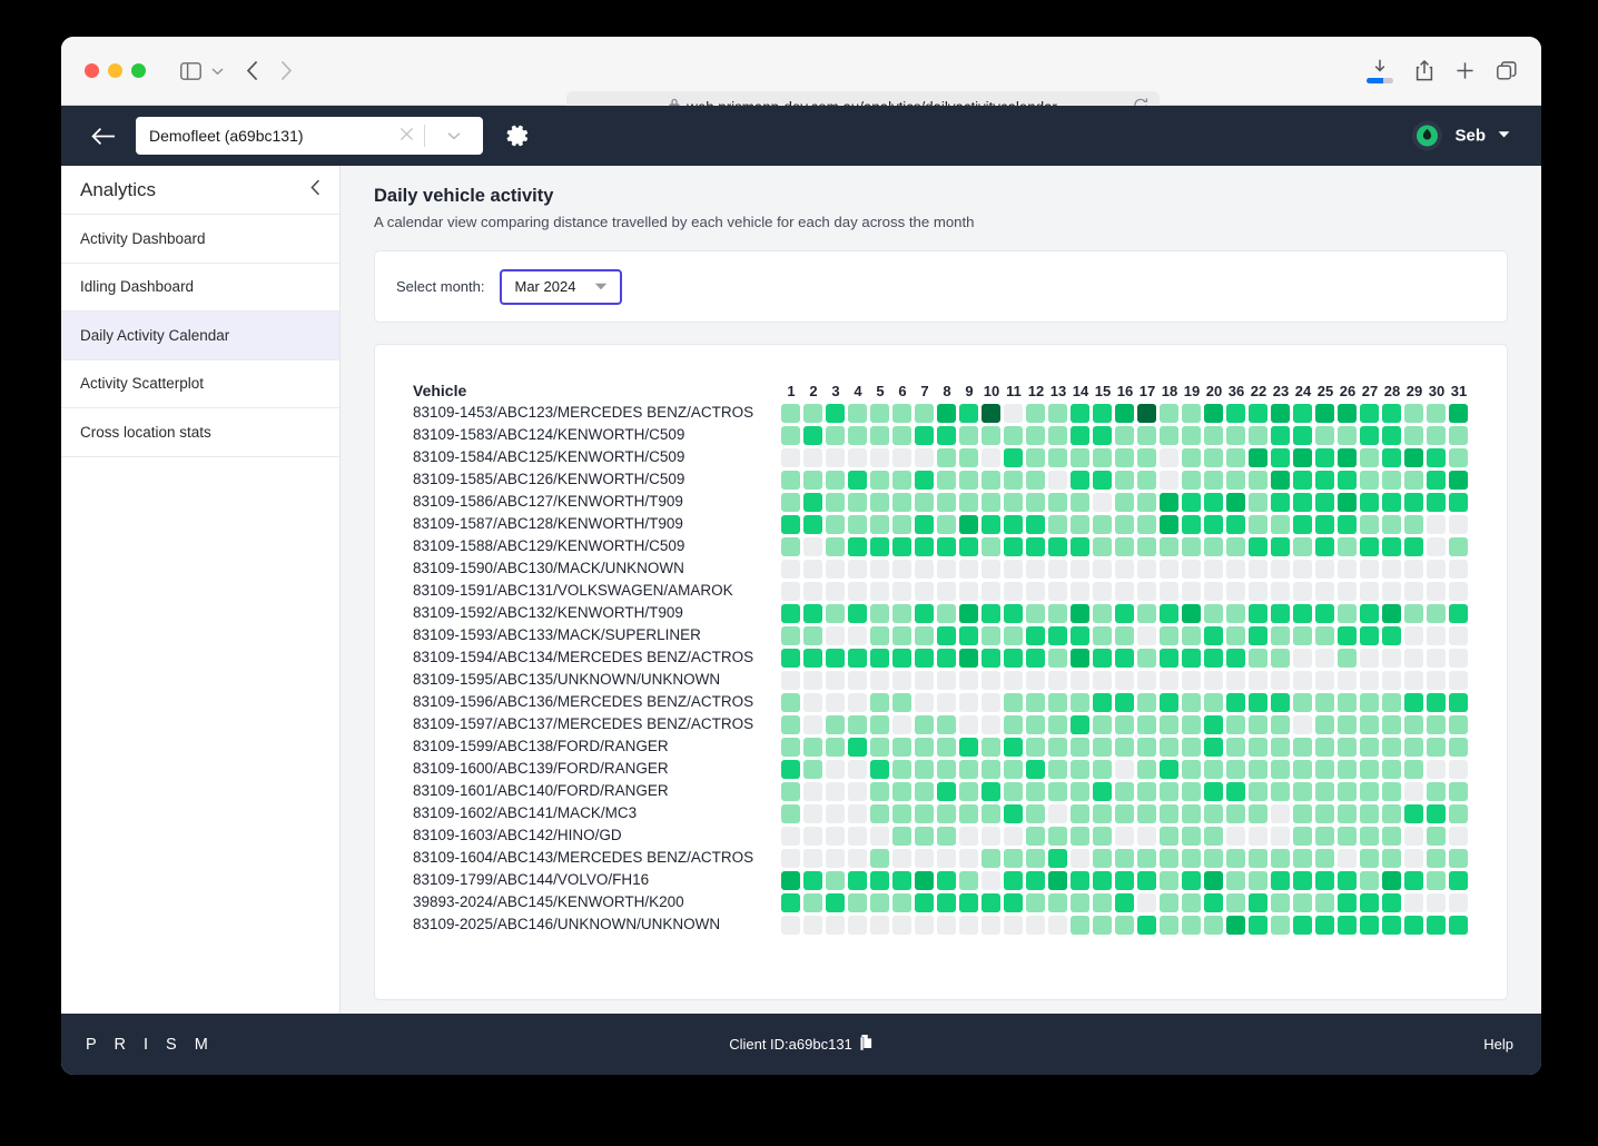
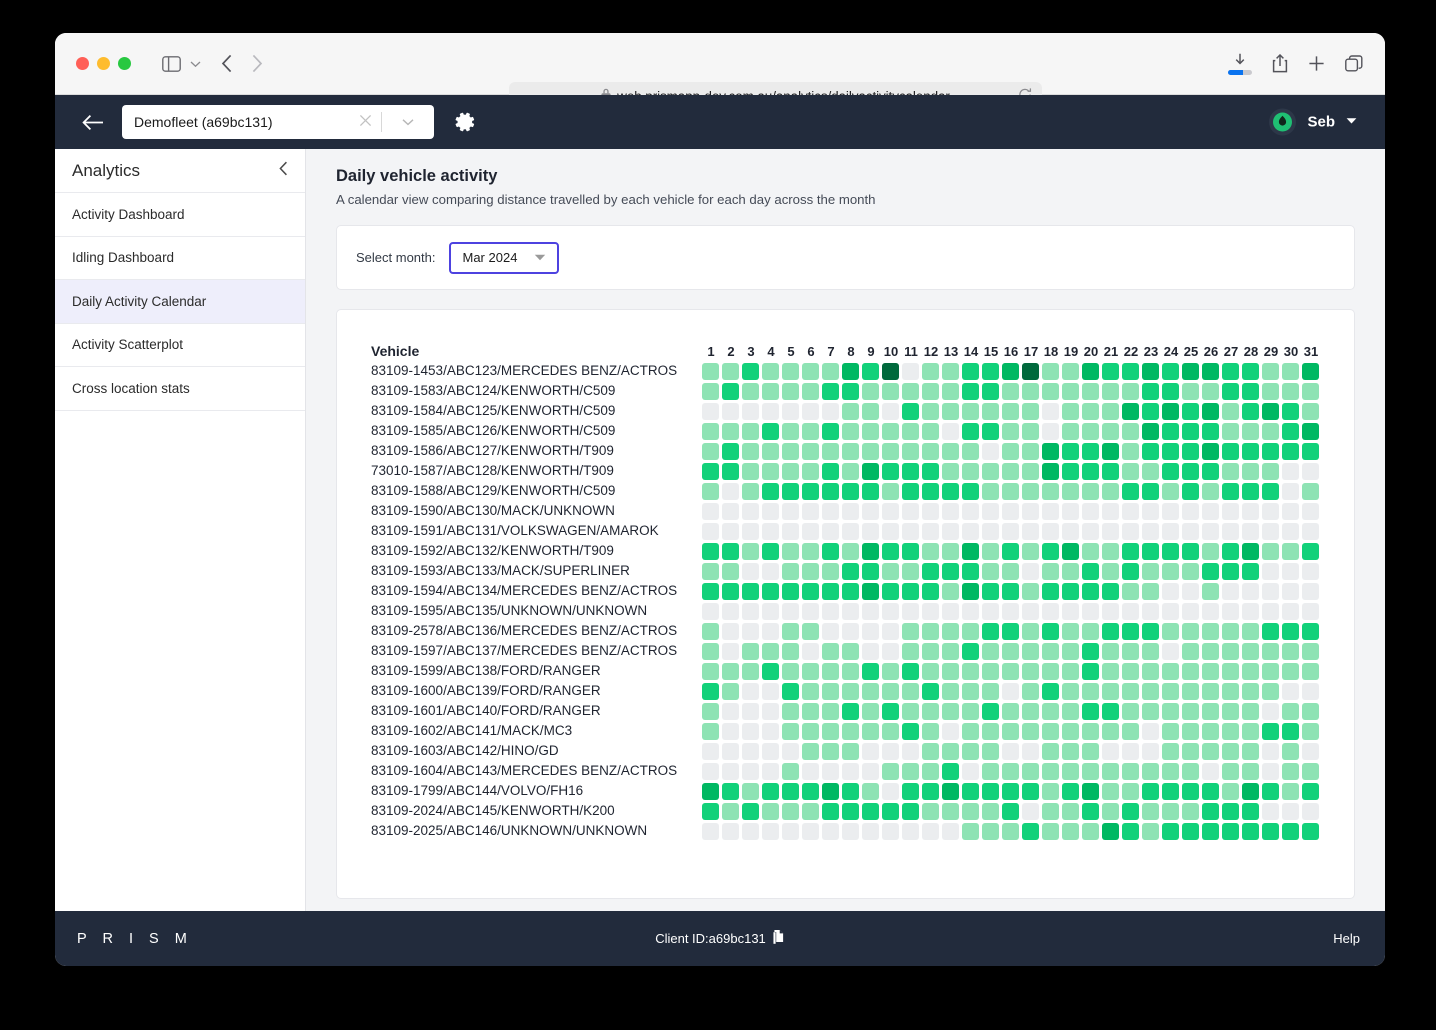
  Demofleet (a69bc131)
  Seb
  Analytics
  Activity Dashboard
  Idling Dashboard
  Daily Activity Calendar
  Activity Scatterplot
  Cross location stats
  Daily vehicle activity
  A calendar view comparing distance travelled by each vehicle for each day across the month
  Select month:
  Mar 2024
  Vehicle
  1
  2
  3
  4
  5
  6
  7
  8
  9
  10
  11
  12
  13
  14
  15
  16
  17
  18
  19
  20
- 36
+ 21
  22
  23
  24
  25
  26
  27
  28
  29
  30
  31
  83109-1453/ABC123/MERCEDES BENZ/ACTROS
  83109-1583/ABC124/KENWORTH/C509
  83109-1584/ABC125/KENWORTH/C509
  83109-1585/ABC126/KENWORTH/C509
  83109-1586/ABC127/KENWORTH/T909
- 83109-1587/ABC128/KENWORTH/T909
+ 73010-1587/ABC128/KENWORTH/T909
  83109-1588/ABC129/KENWORTH/C509
  83109-1590/ABC130/MACK/UNKNOWN
  83109-1591/ABC131/VOLKSWAGEN/AMAROK
  83109-1592/ABC132/KENWORTH/T909
  83109-1593/ABC133/MACK/SUPERLINER
  83109-1594/ABC134/MERCEDES BENZ/ACTROS
  83109-1595/ABC135/UNKNOWN/UNKNOWN
- 83109-1596/ABC136/MERCEDES BENZ/ACTROS
+ 83109-2578/ABC136/MERCEDES BENZ/ACTROS
  83109-1597/ABC137/MERCEDES BENZ/ACTROS
  83109-1599/ABC138/FORD/RANGER
  83109-1600/ABC139/FORD/RANGER
  83109-1601/ABC140/FORD/RANGER
  83109-1602/ABC141/MACK/MC3
  83109-1603/ABC142/HINO/GD
  83109-1604/ABC143/MERCEDES BENZ/ACTROS
  83109-1799/ABC144/VOLVO/FH16
- 39893-2024/ABC145/KENWORTH/K200
+ 83109-2024/ABC145/KENWORTH/K200
  83109-2025/ABC146/UNKNOWN/UNKNOWN
  P R I S M
  Client ID:a69bc131
  Help
